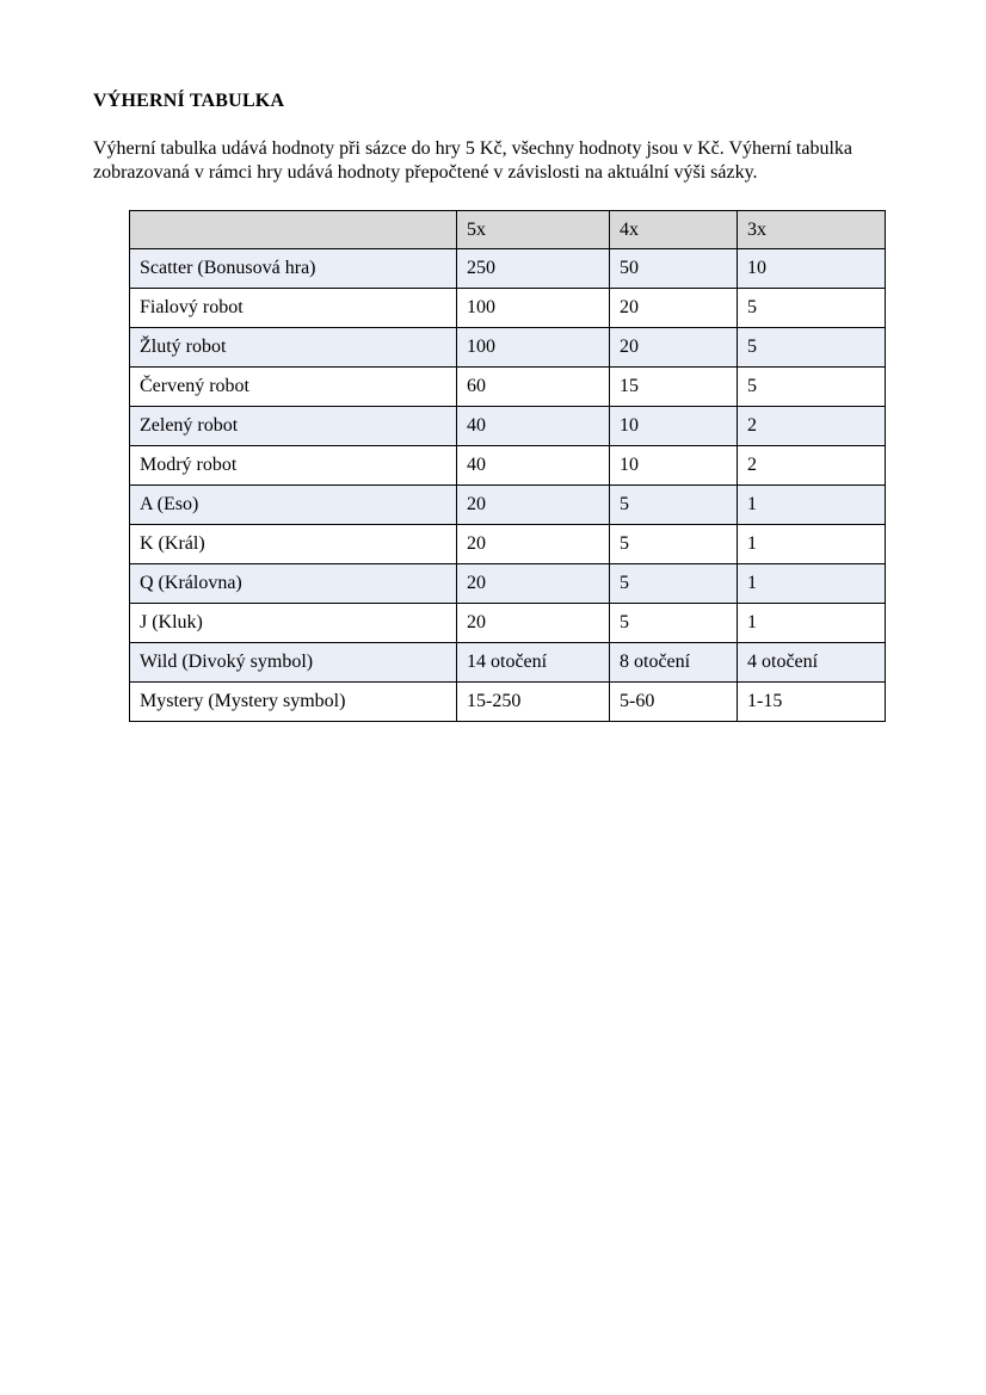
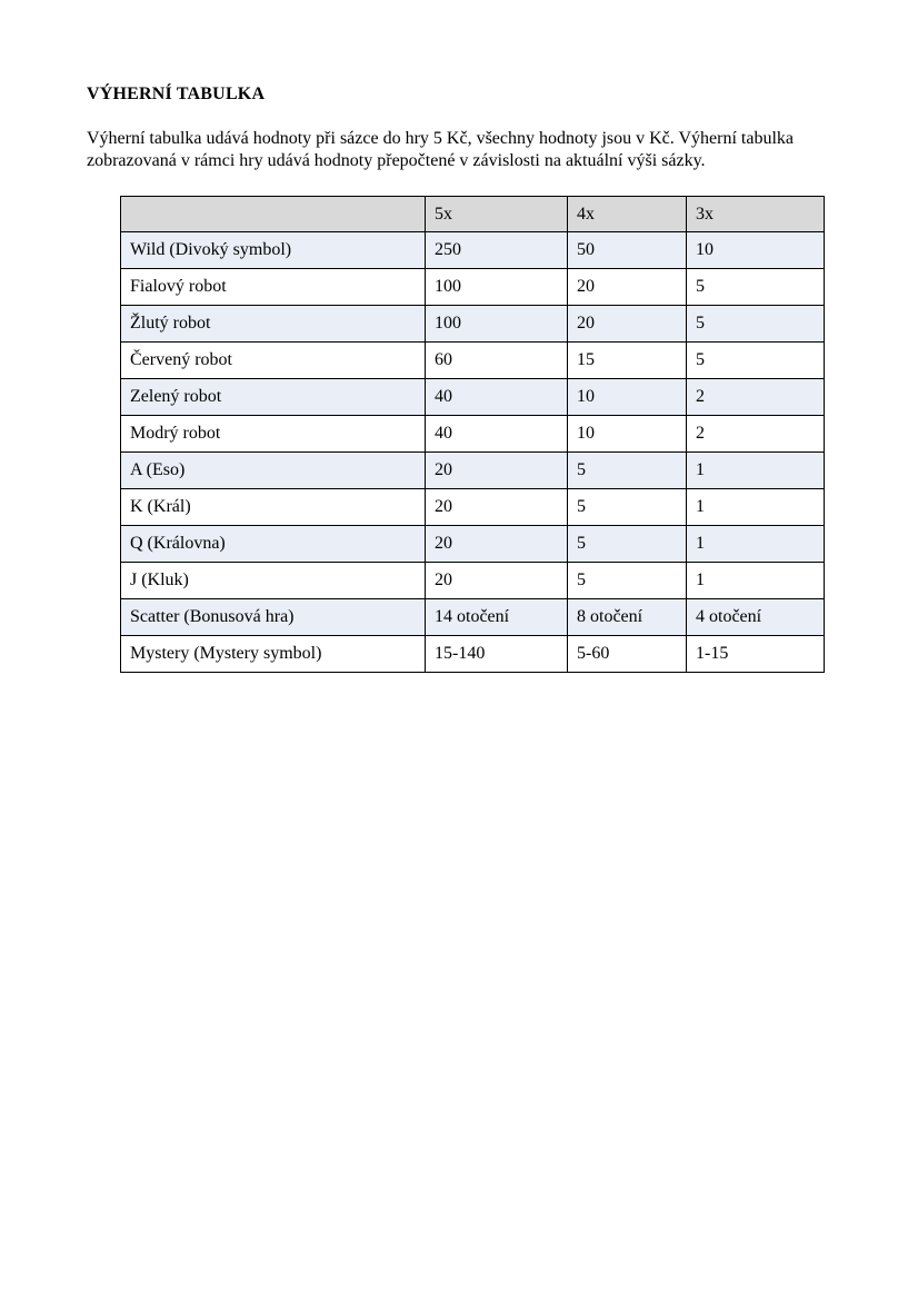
  VÝHERNÍ TABULKA
  Výherní tabulka udává hodnoty při sázce do hry 5 Kč, všechny hodnoty jsou v Kč. Výherní tabulka zobrazovaná v rámci hry udává hodnoty přepočtené v závislosti na aktuální výši sázky.
  	5x	4x	3x
- Scatter (Bonusová hra)	250	50	10
+ Wild (Divoký symbol)	250	50	10
  Fialový robot	100	20	5
  Žlutý robot	100	20	5
  Červený robot	60	15	5
  Zelený robot	40	10	2
  Modrý robot	40	10	2
  A (Eso)	20	5	1
  K (Král)	20	5	1
  Q (Královna)	20	5	1
  J (Kluk)	20	5	1
- Wild (Divoký symbol)	14 otočení	8 otočení	4 otočení
+ Scatter (Bonusová hra)	14 otočení	8 otočení	4 otočení
- Mystery (Mystery symbol)	15-250	5-60	1-15
+ Mystery (Mystery symbol)	15-140	5-60	1-15
